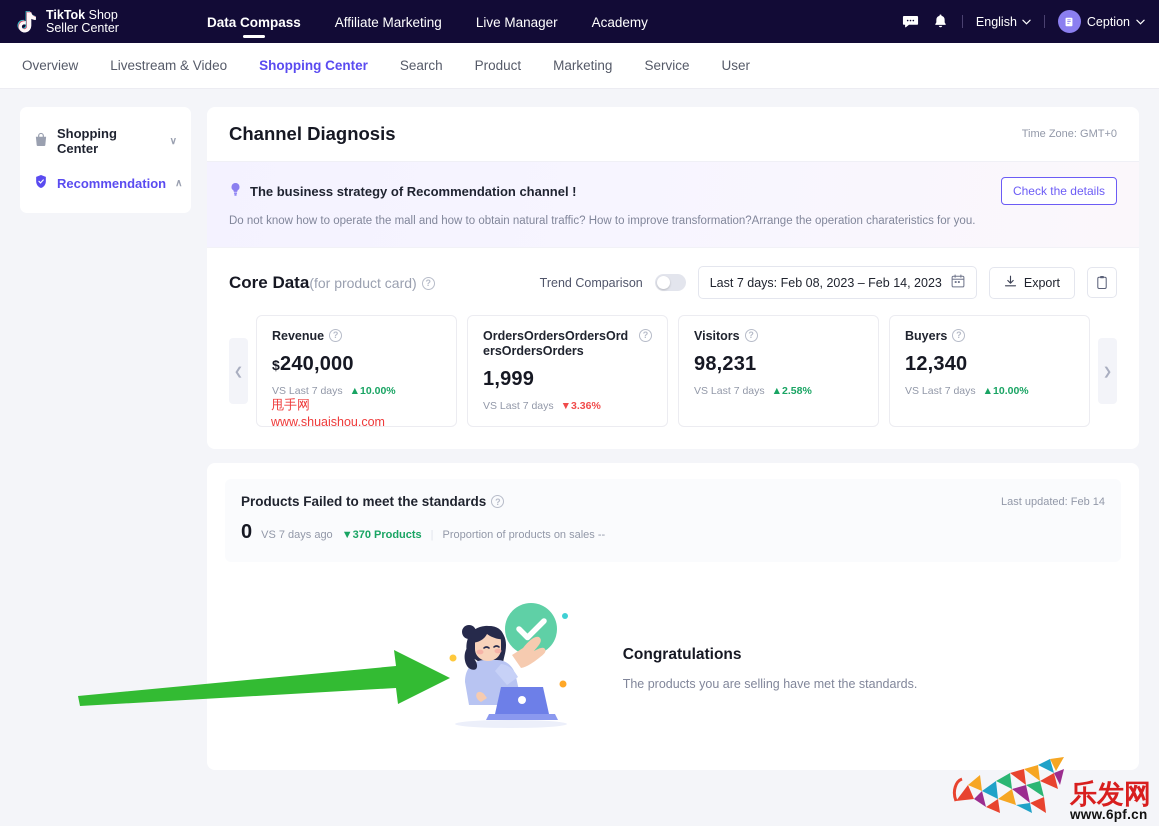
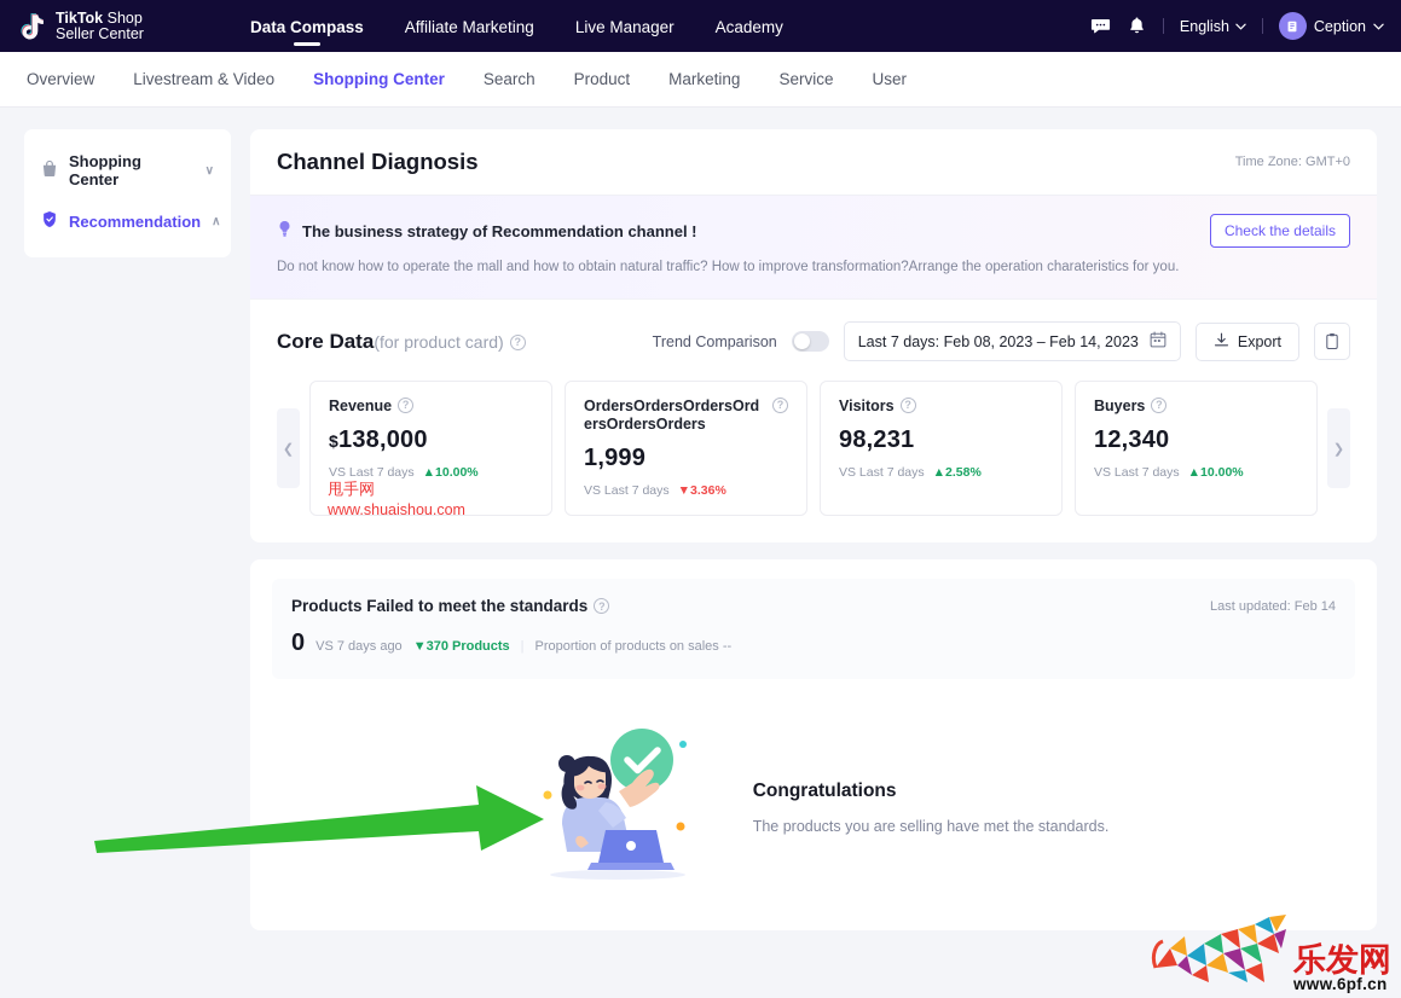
  TikTok Shop
  Seller Center
  Data Compass
  Affiliate Marketing
  Live Manager
  Academy
  English
  Ception
  Overview
  Livestream & Video
  Shopping Center
  Search
  Product
  Marketing
  Service
  User
  Shopping Center
  ∨
  Recommendation
  ∧
  Channel Diagnosis
  Time Zone: GMT+0
  The business strategy of Recommendation channel !
  Check the details
  Do not know how to operate the mall and how to obtain natural traffic? How to improve transformation?Arrange the operation charateristics for you.
  Core Data(for product card) ?
  Trend Comparison
  Last 7 days: Feb 08, 2023 – Feb 14, 2023
  Export
  ❮
  Revenue
  ?
- $240,000
+ $138,000
  VS Last 7 days
  ▲10.00%
  甩手网
  www.shuaishou.com
  OrdersOrdersOrdersOrdersOrdersOrders
  ?
  1,999
  VS Last 7 days
  ▼3.36%
  Visitors
  ?
  98,231
  VS Last 7 days
  ▲2.58%
  Buyers
  ?
  12,340
  VS Last 7 days
  ▲10.00%
  ❯
  Products Failed to meet the standards
  ?
  Last updated: Feb 14
  0
  VS 7 days ago
  ▼370 Products
  Proportion of products on sales --
  Congratulations
  The products you are selling have met the standards.
  乐发网
  www.6pf.cn
